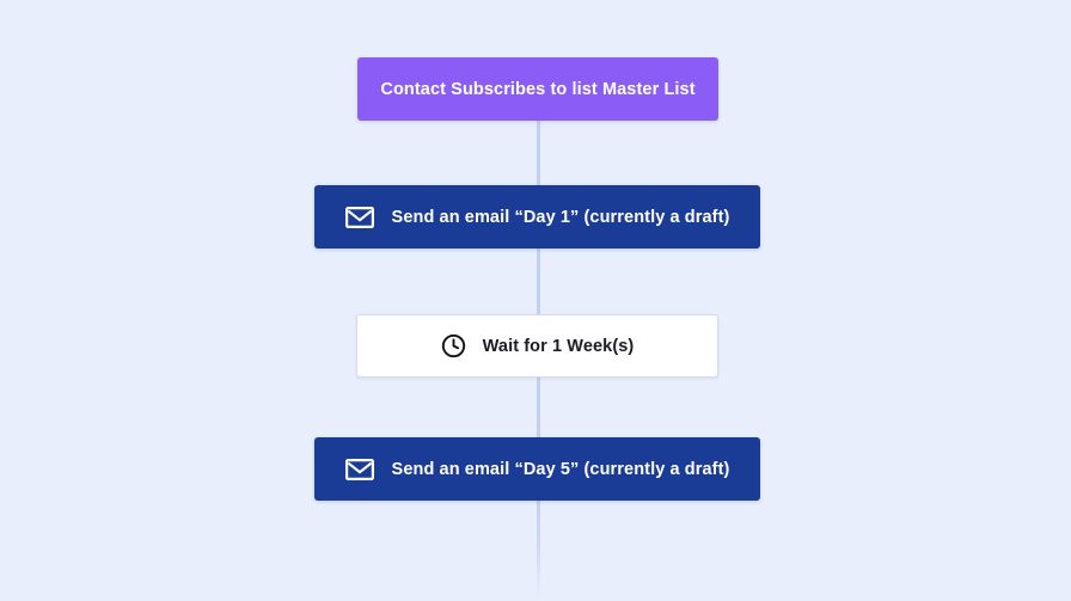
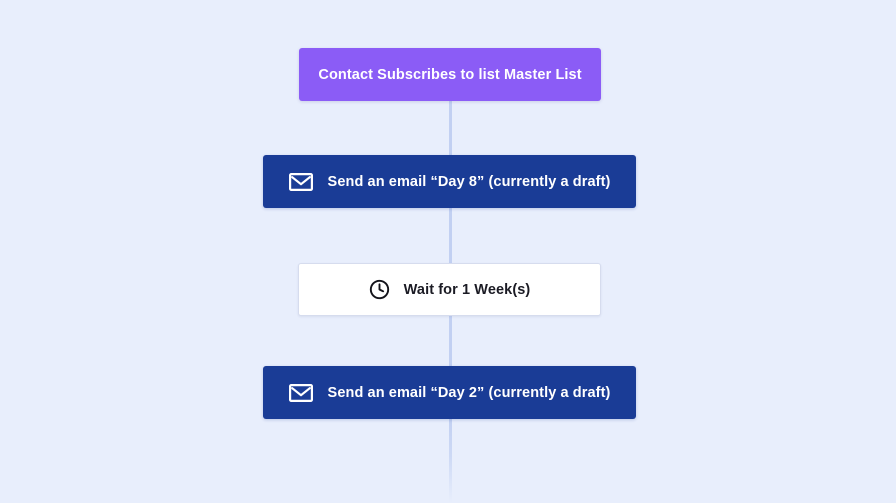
  Contact Subscribes to list Master List
- Send an email “Day 1” (currently a draft)
+ Send an email “Day 8” (currently a draft)
  Wait for 1 Week(s)
- Send an email “Day 5” (currently a draft)
+ Send an email “Day 2” (currently a draft)
